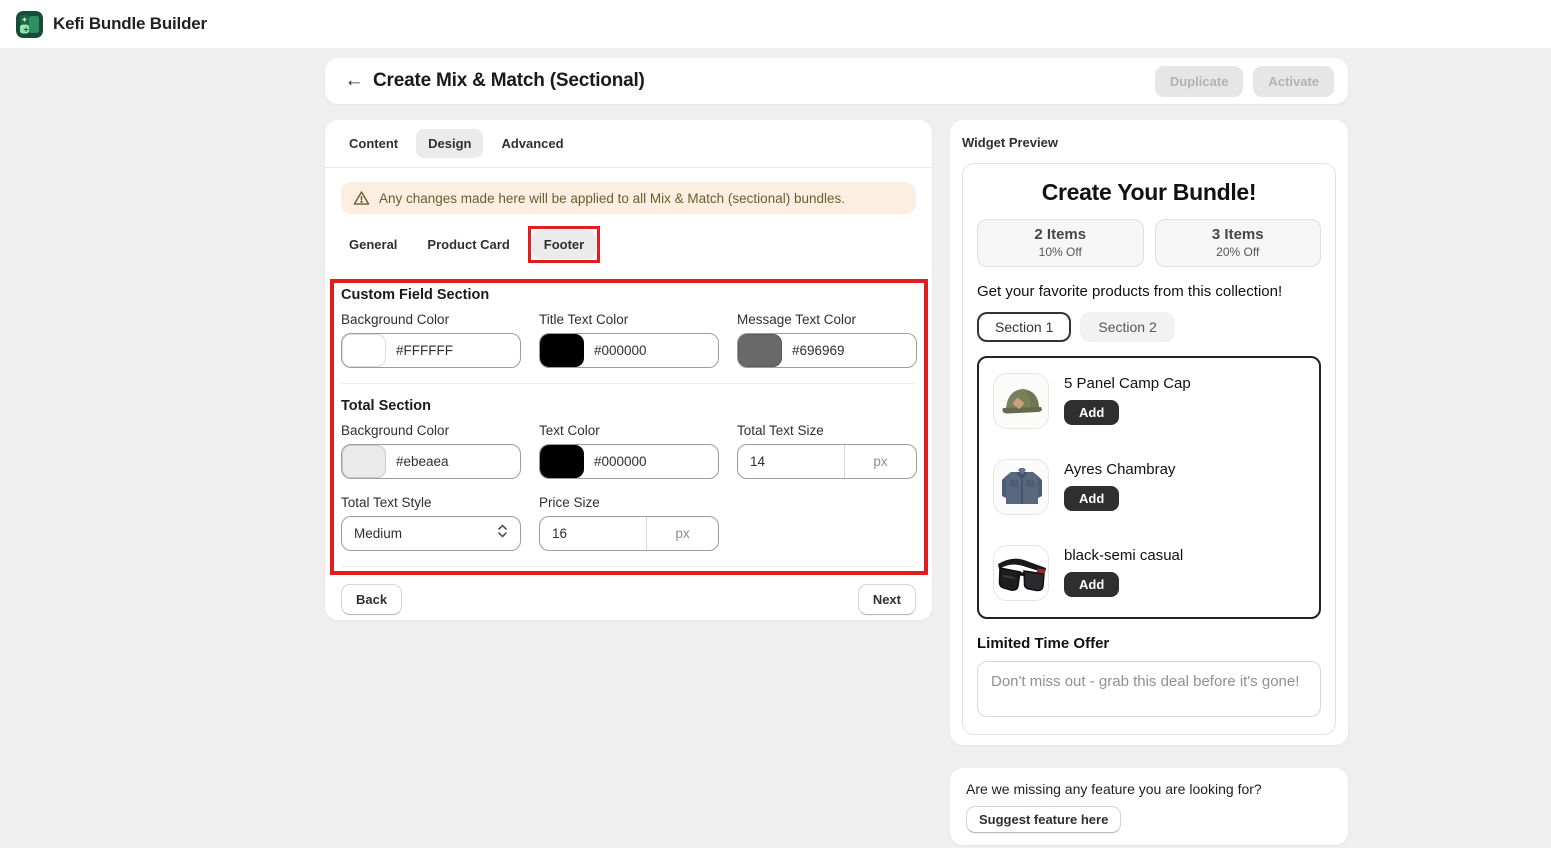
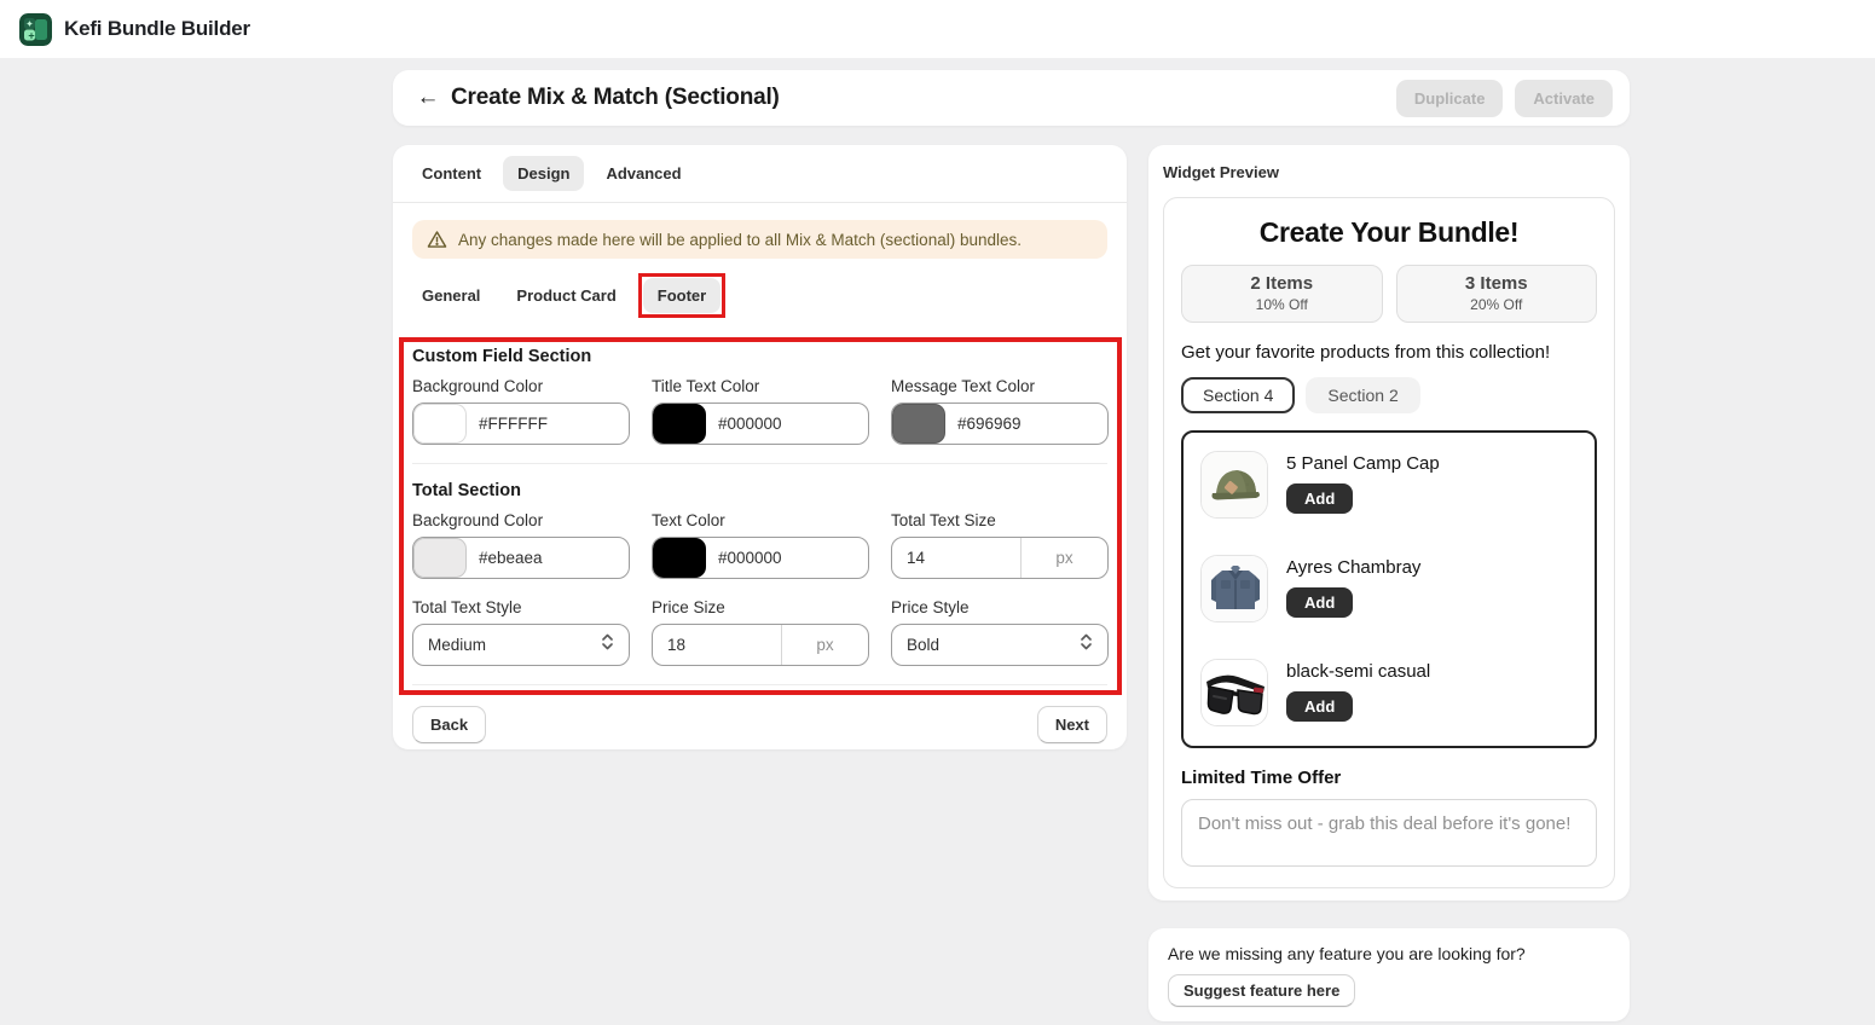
  ✦
  +
  Kefi Bundle Builder
  ←
  Create Mix & Match (Sectional)
  Duplicate
  Activate
  Content
  Design
  Advanced
  Any changes made here will be applied to all Mix & Match (sectional) bundles.
  General
  Product Card
  Footer
  Custom Field Section
  Background Color
  #FFFFFF
  Title Text Color
  #000000
  Message Text Color
  #696969
  Total Section
  Background Color
  #ebeaea
  Text Color
  #000000
  Total Text Size
  14
  px
  Total Text Style
  Medium
  Price Size
- 16
+ 18
  px
+ Price Style
+ Bold
  Back
  Next
  Widget Preview
  Create Your Bundle!
  2 Items
  10% Off
  3 Items
  20% Off
  Get your favorite products from this collection!
- Section 1
+ Section 4
  Section 2
  5 Panel Camp Cap
  Add
  Ayres Chambray
  Add
  black-semi casual
  Add
  Limited Time Offer
  Don't miss out - grab this deal before it's gone!
  Are we missing any feature you are looking for?
  Suggest feature here
